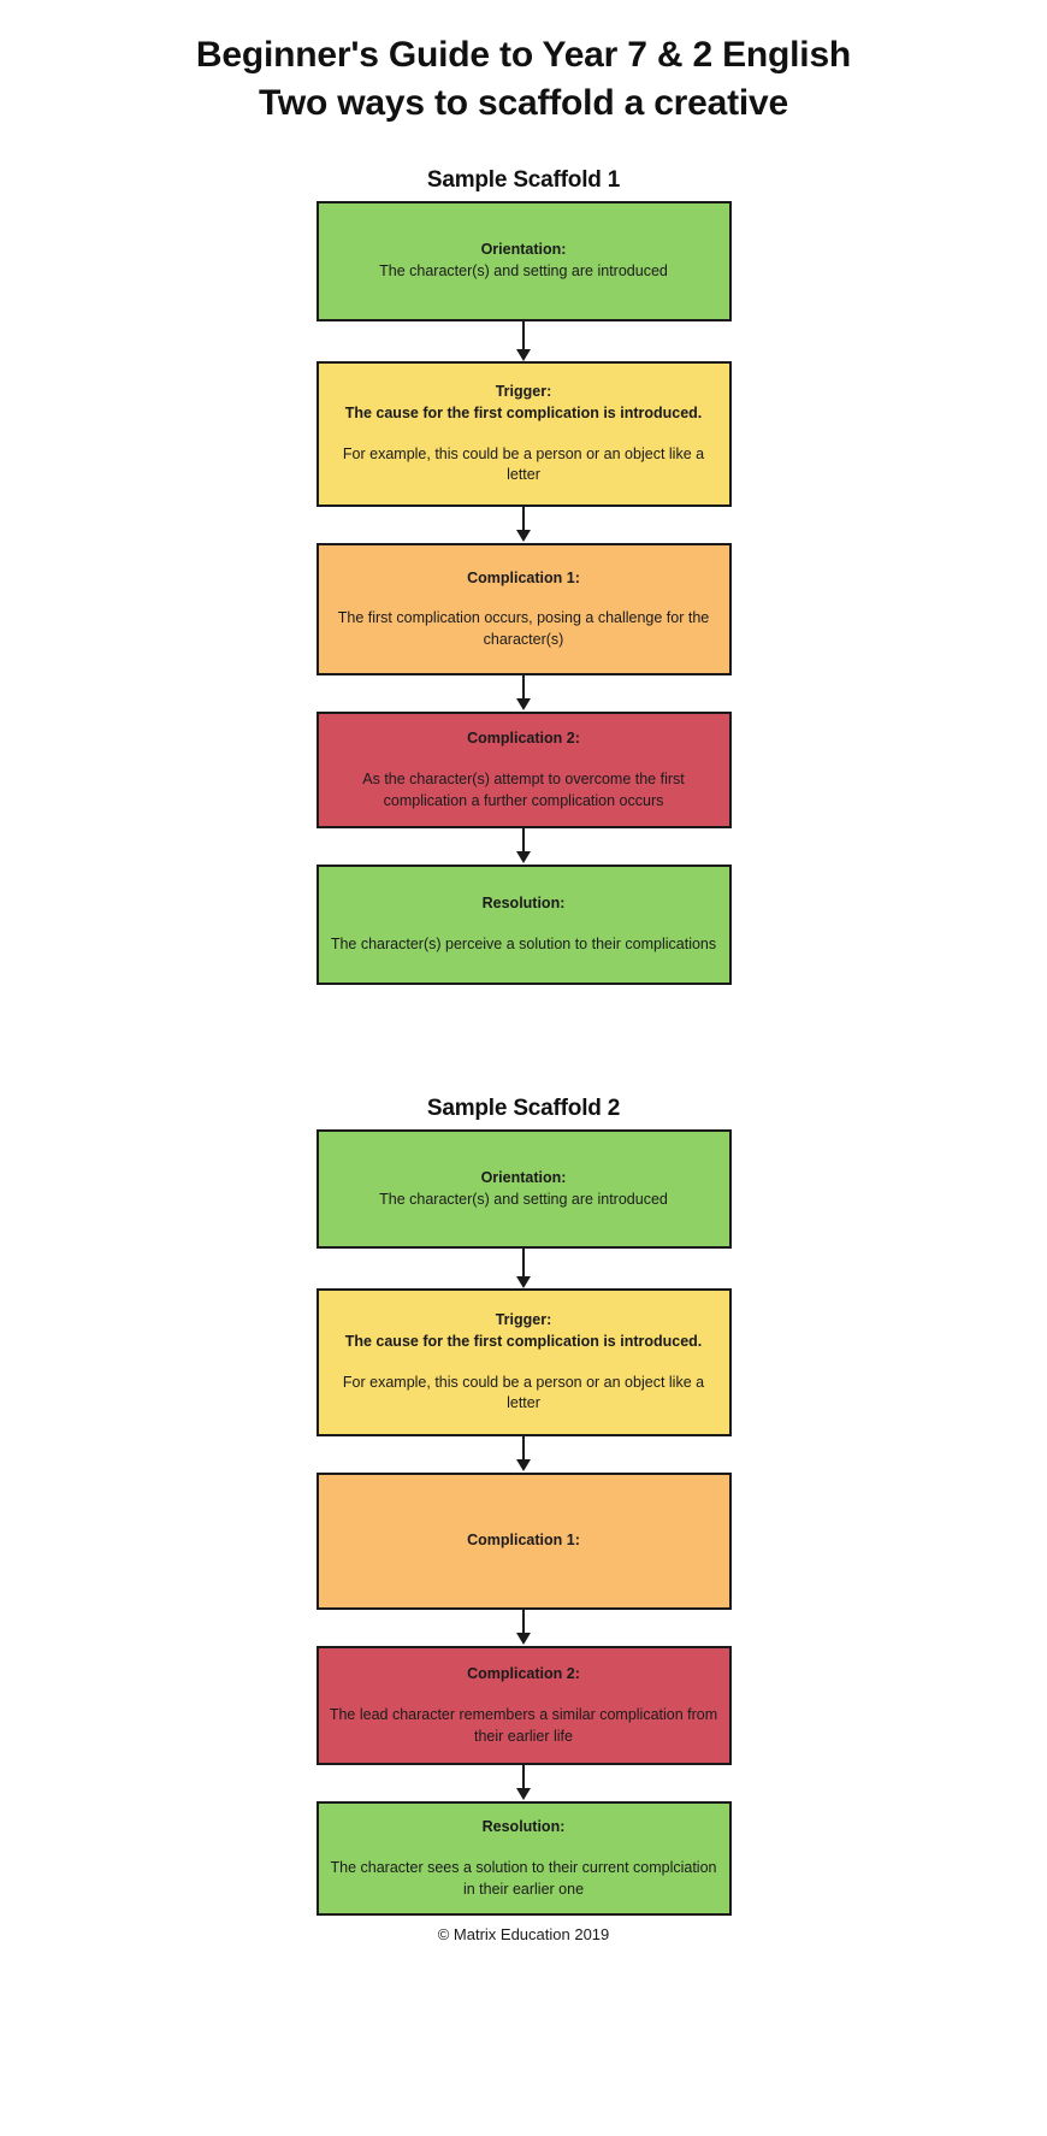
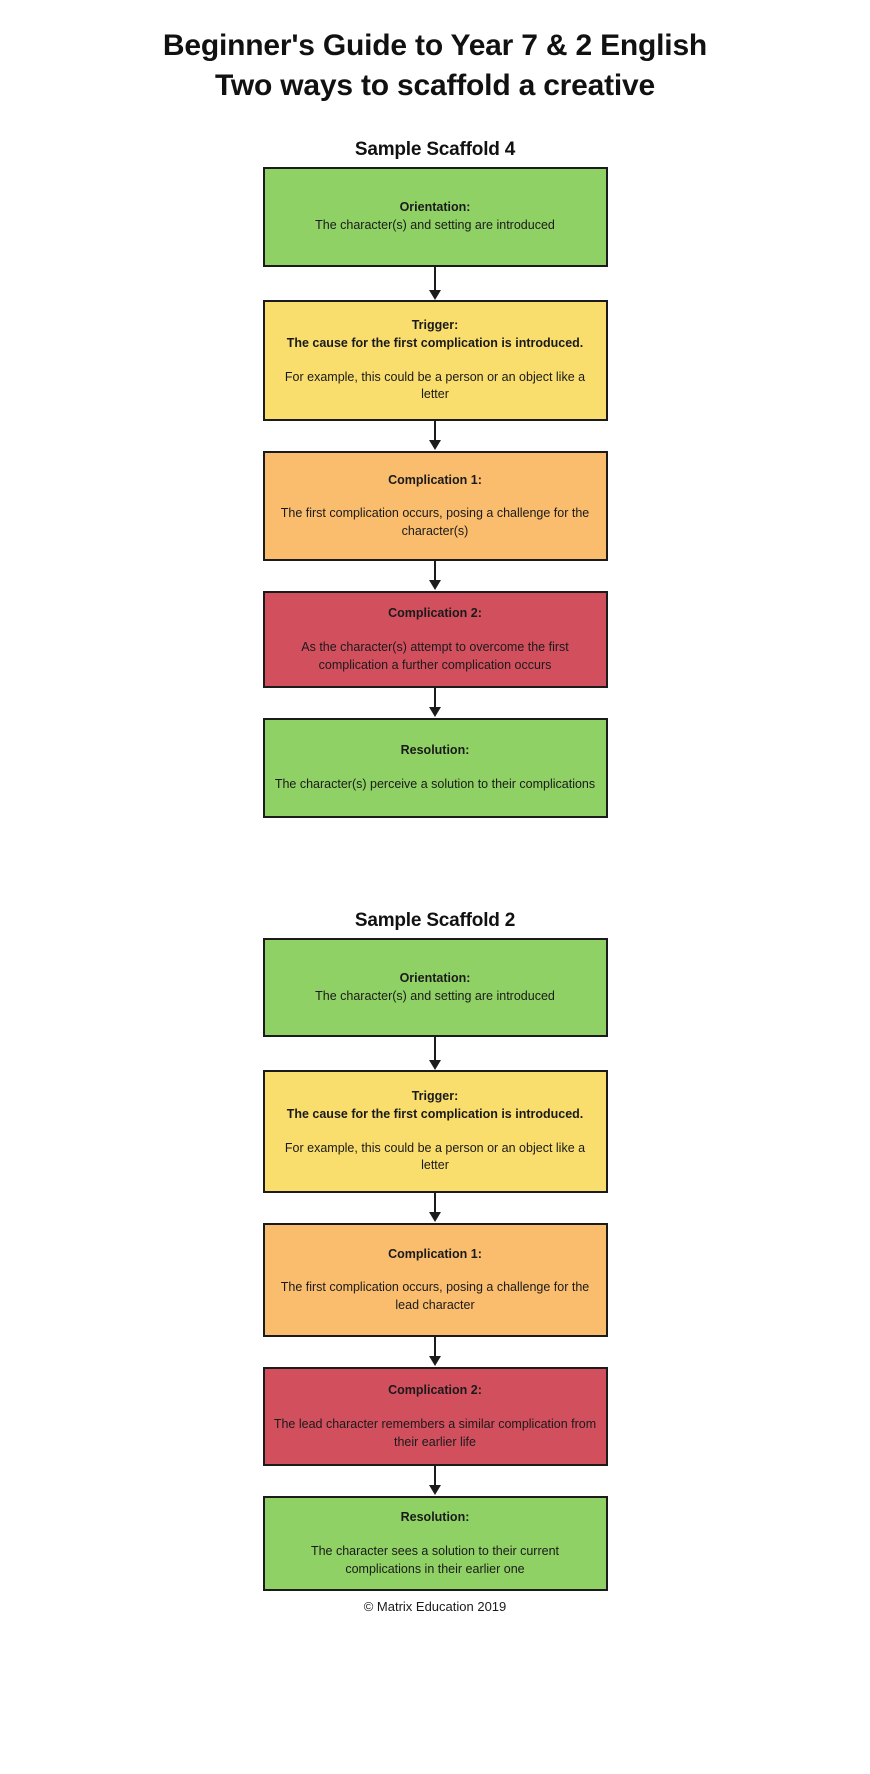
  Beginner's Guide to Year 7 & 2 English
  Two ways to scaffold a creative
- Sample Scaffold 1
+ Sample Scaffold 4
  Orientation:
  The character(s) and setting are introduced
  Trigger:
  The cause for the first complication is introduced.
  For example, this could be a person or an object like a letter
  Complication 1:
  The first complication occurs, posing a challenge for the character(s)
  Complication 2:
  As the character(s) attempt to overcome the first complication a further complication occurs
  Resolution:
  The character(s) perceive a solution to their complications
  Sample Scaffold 2
  Orientation:
  The character(s) and setting are introduced
  Trigger:
  The cause for the first complication is introduced.
  For example, this could be a person or an object like a letter
  Complication 1:
+ The first complication occurs, posing a challenge for the lead character
  Complication 2:
  The lead character remembers a similar complication from their earlier life
  Resolution:
- The character sees a solution to their current complciation in their earlier one
+ The character sees a solution to their current complications in their earlier one
  © Matrix Education 2019
